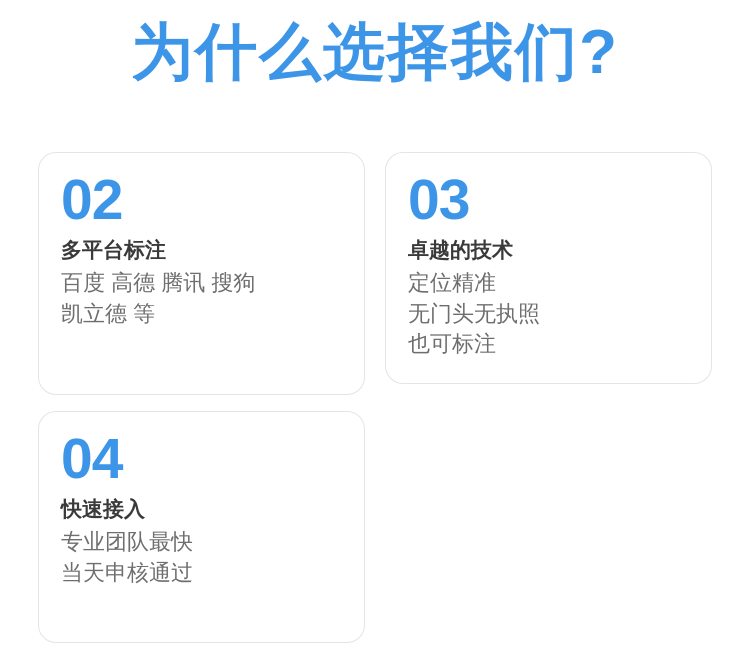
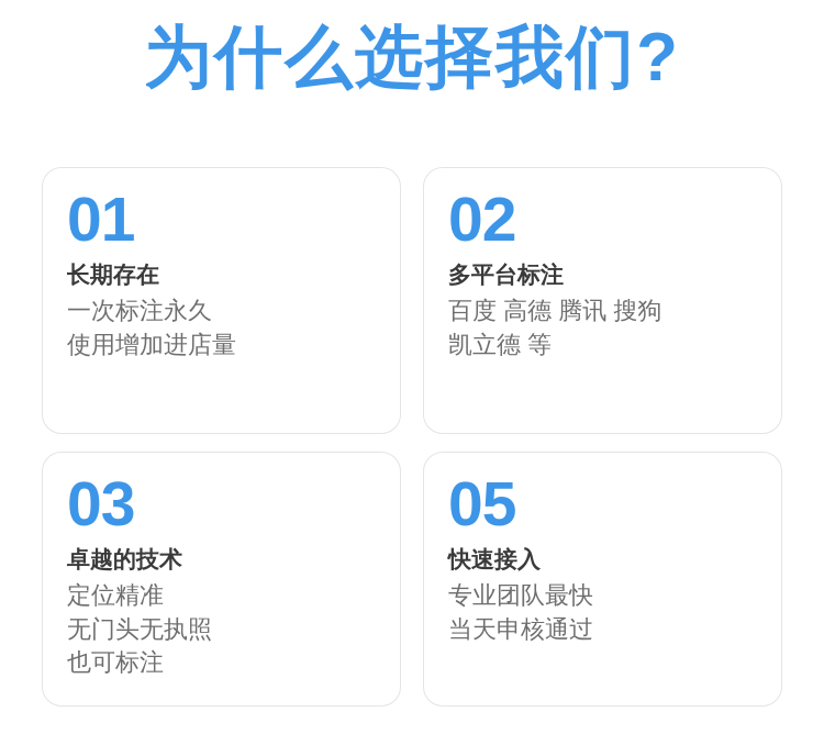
  为什么选择我们?
+ 01
+ 长期存在
+ 一次标注永久
+ 使用增加进店量
  02
  多平台标注
  百度 高德 腾讯 搜狗
  凯立德 等
  03
  卓越的技术
  定位精准
  无门头无执照
  也可标注
- 04
+ 05
  快速接入
  专业团队最快
  当天申核通过
